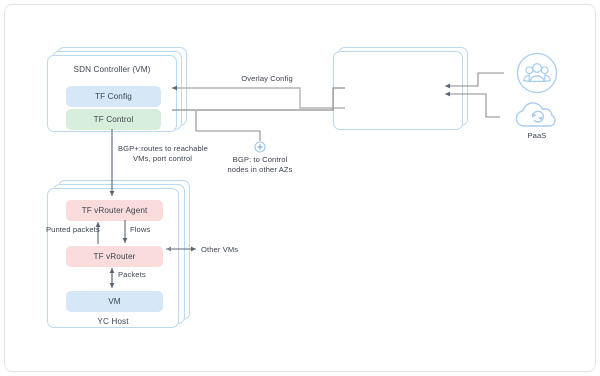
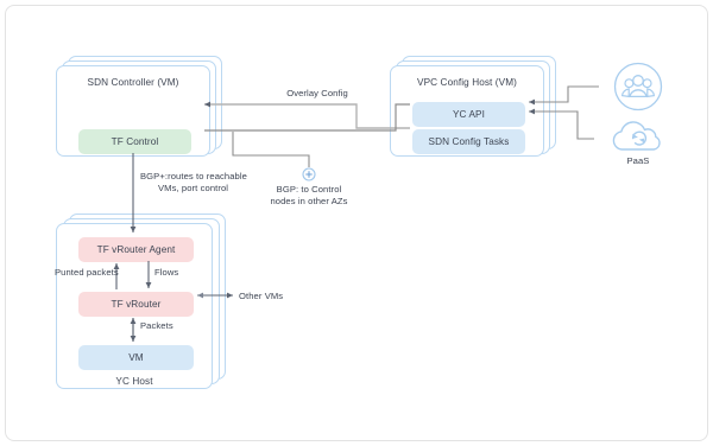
  SDN Controller (VM)
- TF Config
  TF Control
+ VPC Config Host (VM)
+ YC API
+ SDN Config Tasks
  TF vRouter Agent
  TF vRouter
  VM
  YC Host
  Overlay Config
  BGP+:routes to reachable
  VMs, port control
  BGP: to Control
  nodes in other AZs
  Punted packets
  Flows
  Packets
  Other VMs
  PaaS
